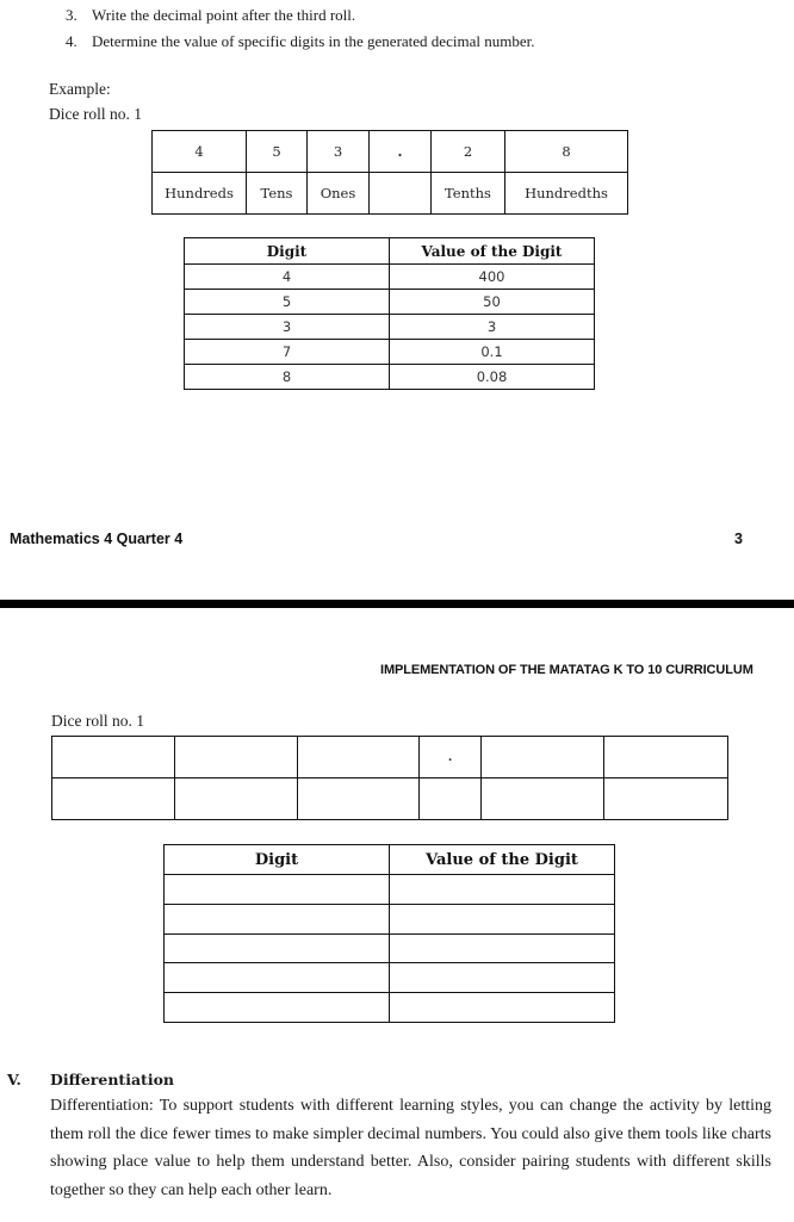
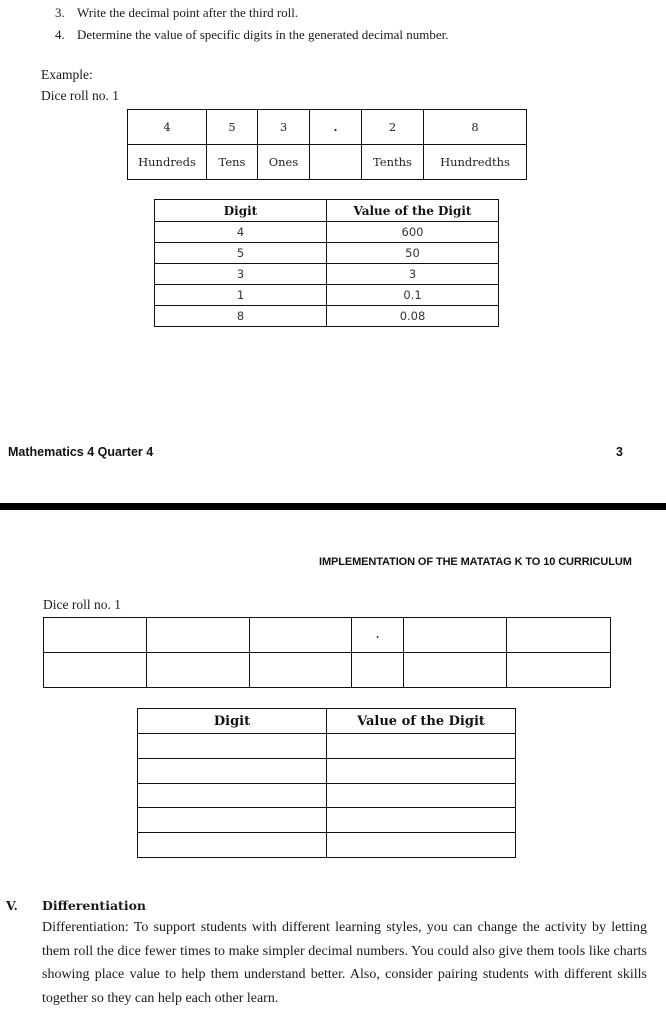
  3. Write the decimal point after the third roll.
  4. Determine the value of specific digits in the generated decimal number.
  Example:
  Dice roll no. 1
  4	5	3	.	2	8
  Hundreds	Tens	Ones		Tenths	Hundredths
  Digit	Value of the Digit
- 4	400
+ 4	600
  5	50
  3	3
- 7	0.1
+ 1	0.1
  8	0.08
  Mathematics 4 Quarter 4
  3
  IMPLEMENTATION OF THE MATATAG K TO 10 CURRICULUM
  Dice roll no. 1
  			.
  Digit	Value of the Digit
  V.
  Differentiation
  Differentiation: To support students with different learning styles, you can change the activity by letting them roll the dice fewer times to make simpler decimal numbers. You could also give them tools like charts showing place value to help them understand better. Also, consider pairing students with different skills together so they can help each other learn.
